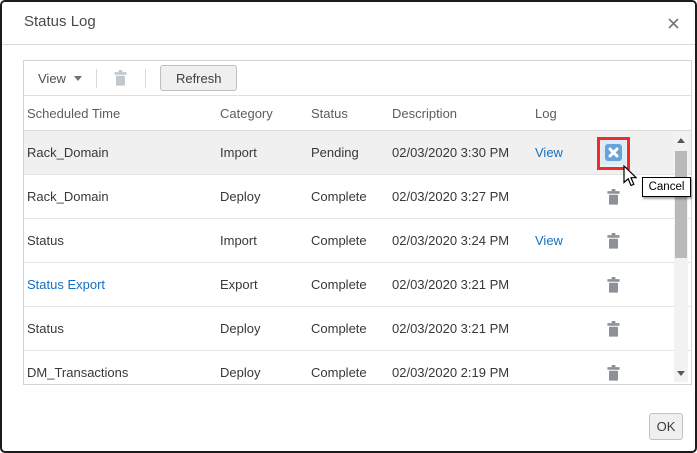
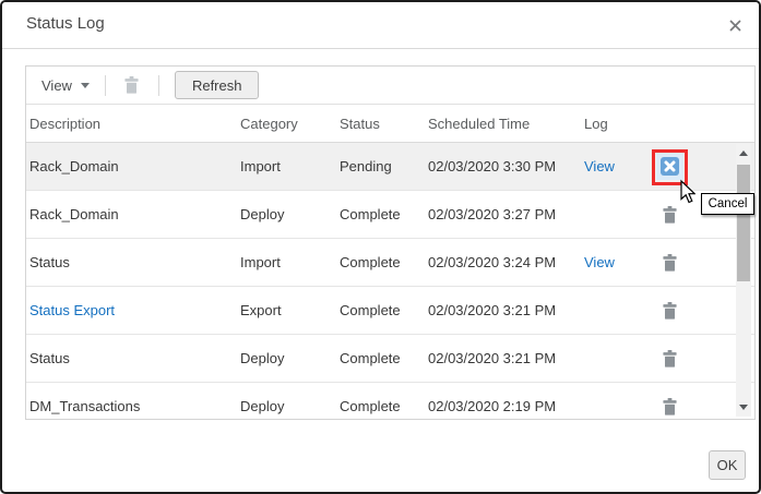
  Status Log
  View
  Refresh
- Scheduled Time
+ Description
  Category
  Status
- Description
+ Scheduled Time
  Log
  Rack_Domain
  Import
  Pending
  02/03/2020 3:30 PM
  View
  Rack_Domain
  Deploy
  Complete
  02/03/2020 3:27 PM
  Status
  Import
  Complete
  02/03/2020 3:24 PM
  View
  Status Export
  Export
  Complete
  02/03/2020 3:21 PM
  Status
  Deploy
  Complete
  02/03/2020 3:21 PM
  DM_Transactions
  Deploy
  Complete
  02/03/2020 2:19 PM
  OK
  Cancel
